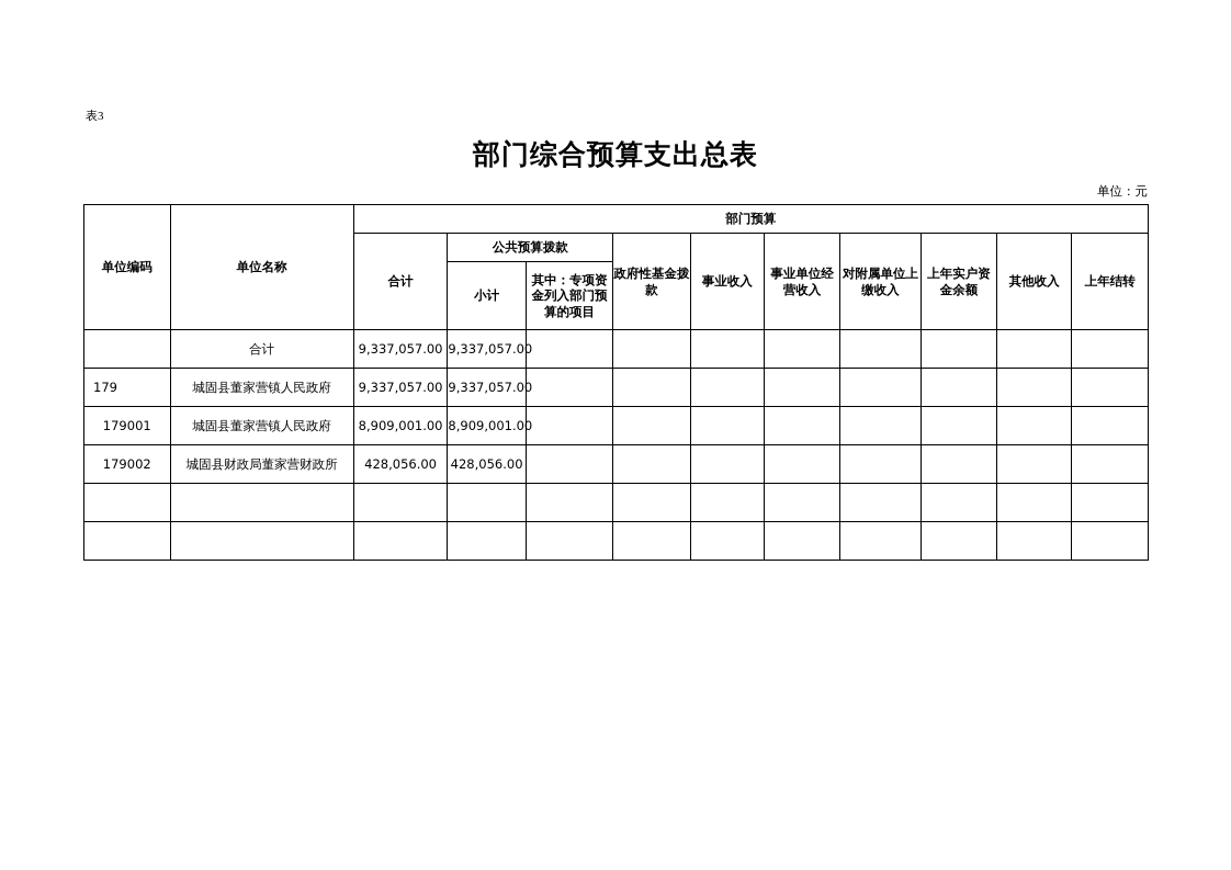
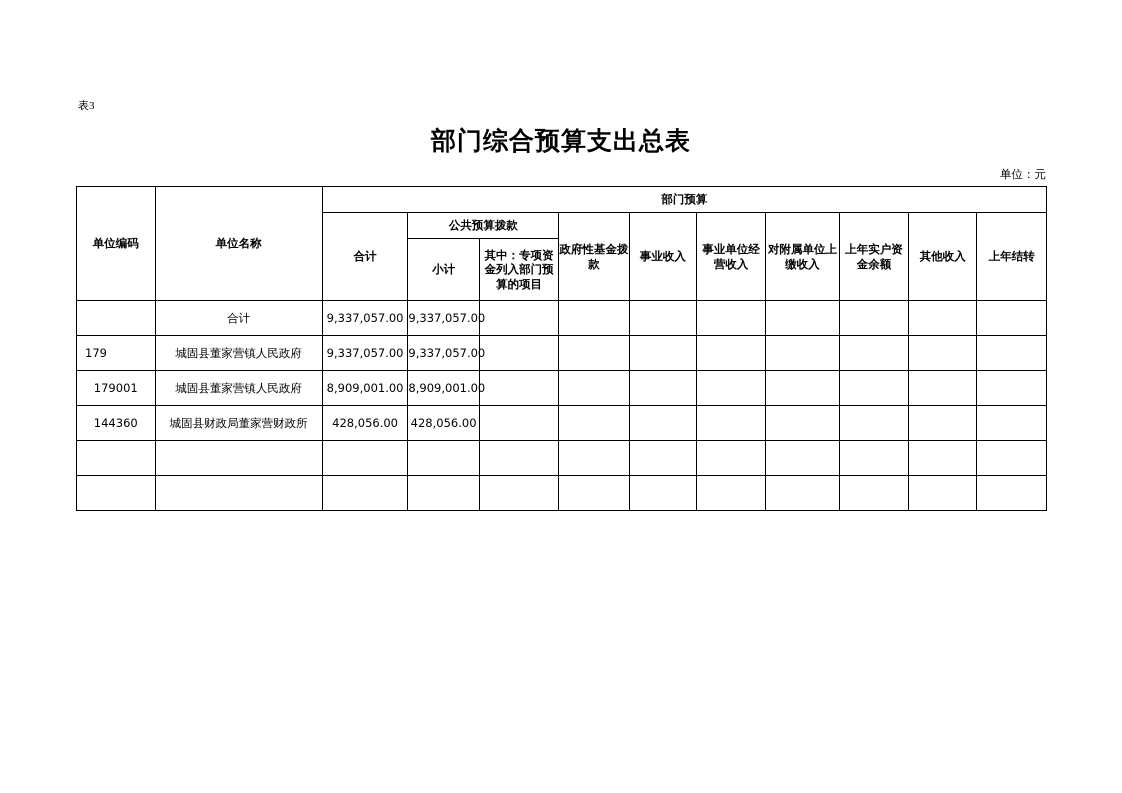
  表3
  部门综合预算支出总表
  单位：元
  单位编码	单位名称	部门预算
  合计	公共预算拨款	政府性基金拨款	事业收入	事业单位经营收入	对附属单位上缴收入	上年实户资金余额	其他收入	上年结转
  小计	其中：专项资金列入部门预算的项目
  	合计	9,337,057.00	9,337,057.00
  179	城固县董家营镇人民政府	9,337,057.00	9,337,057.00
  179001	城固县董家营镇人民政府	8,909,001.00	8,909,001.00
- 179002	城固县财政局董家营财政所	428,056.00	428,056.00
+ 144360	城固县财政局董家营财政所	428,056.00	428,056.00
